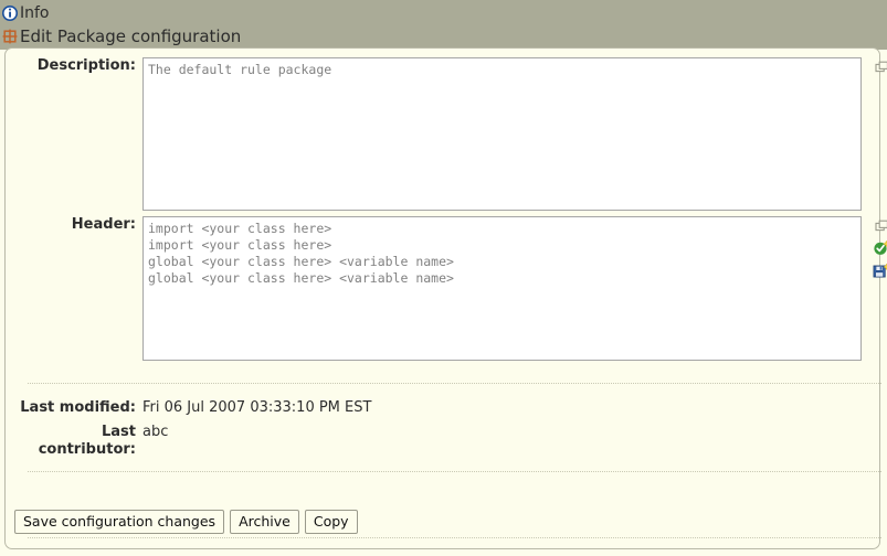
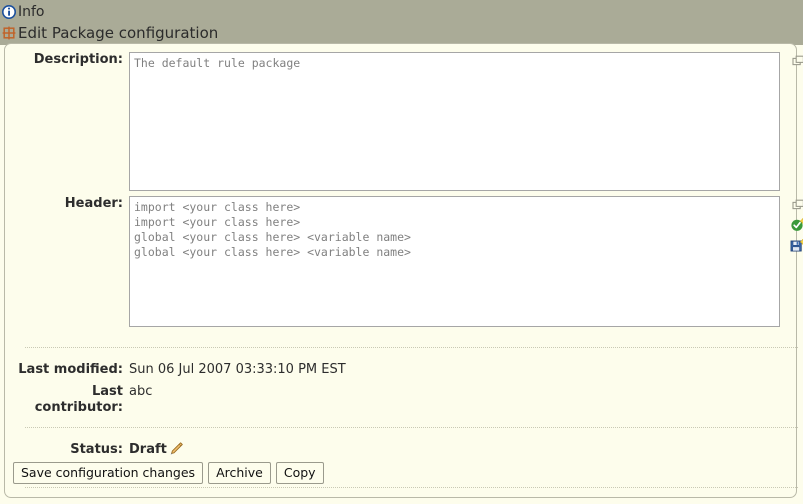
  Info
  Edit Package configuration
  Description:
  The default rule package
  Header:
  import <your class here>
  import <your class here>
  global <your class here> <variable name>
  global <your class here> <variable name>
  Last modified:
- Fri 06 Jul 2007 03:33:10 PM EST
+ Sun 06 Jul 2007 03:33:10 PM EST
  Last
  contributor:
  abc
+ Status:
+ Draft
  Save configuration changes
  Archive
  Copy
